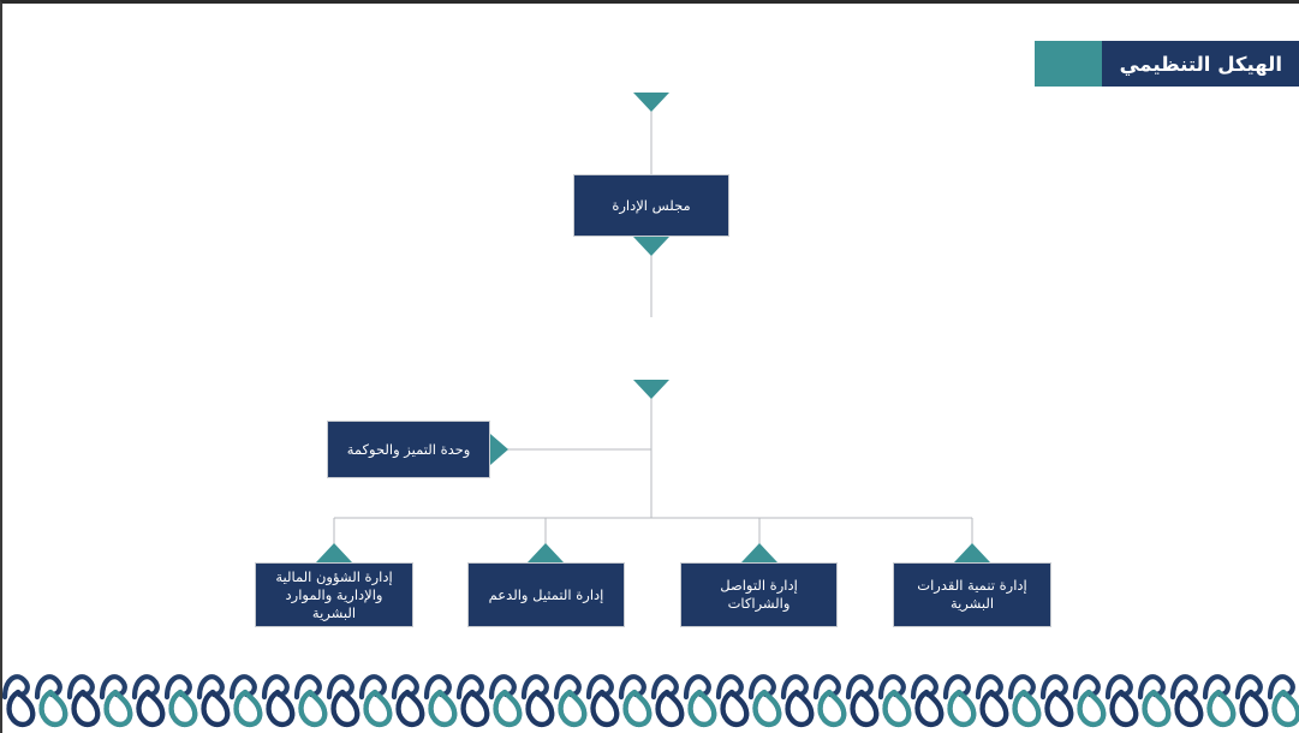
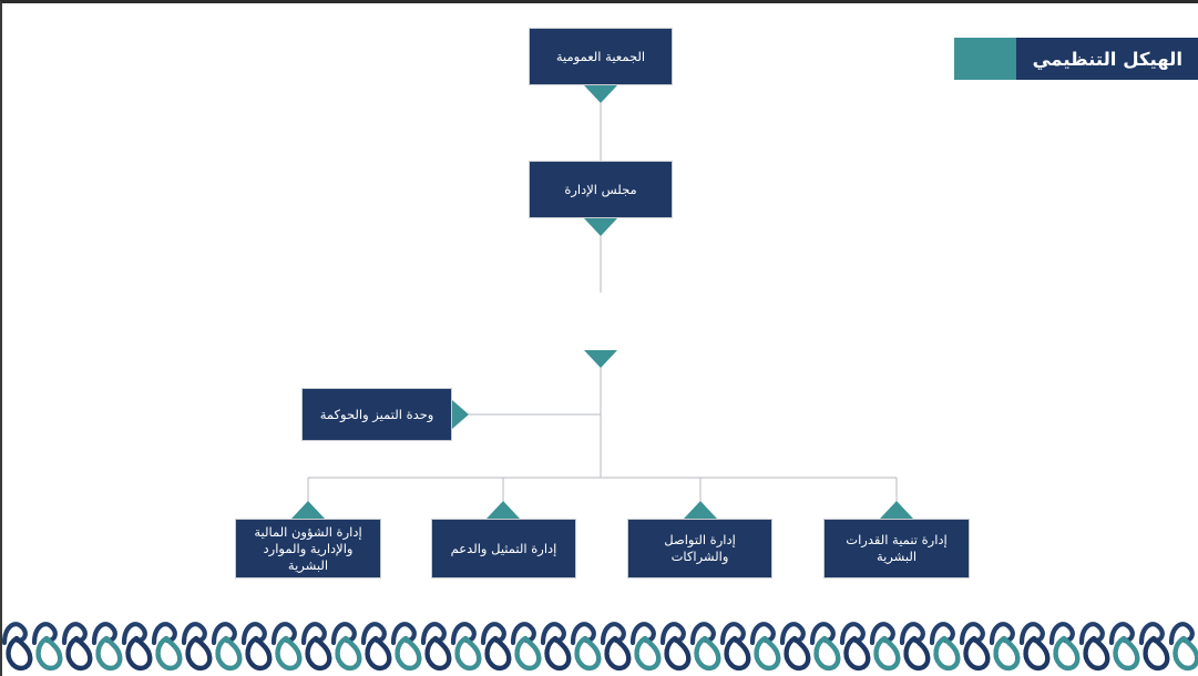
  الهيكل التنظيمي
+ الجمعية العمومية
  مجلس الإدارة
  وحدة التميز والحوكمة
  إدارة الشؤون المالية
  والإدارية والموارد البشرية
  إدارة التمثيل والدعم
  إدارة التواصل والشراكات
  إدارة تنمية القدرات
  البشرية
